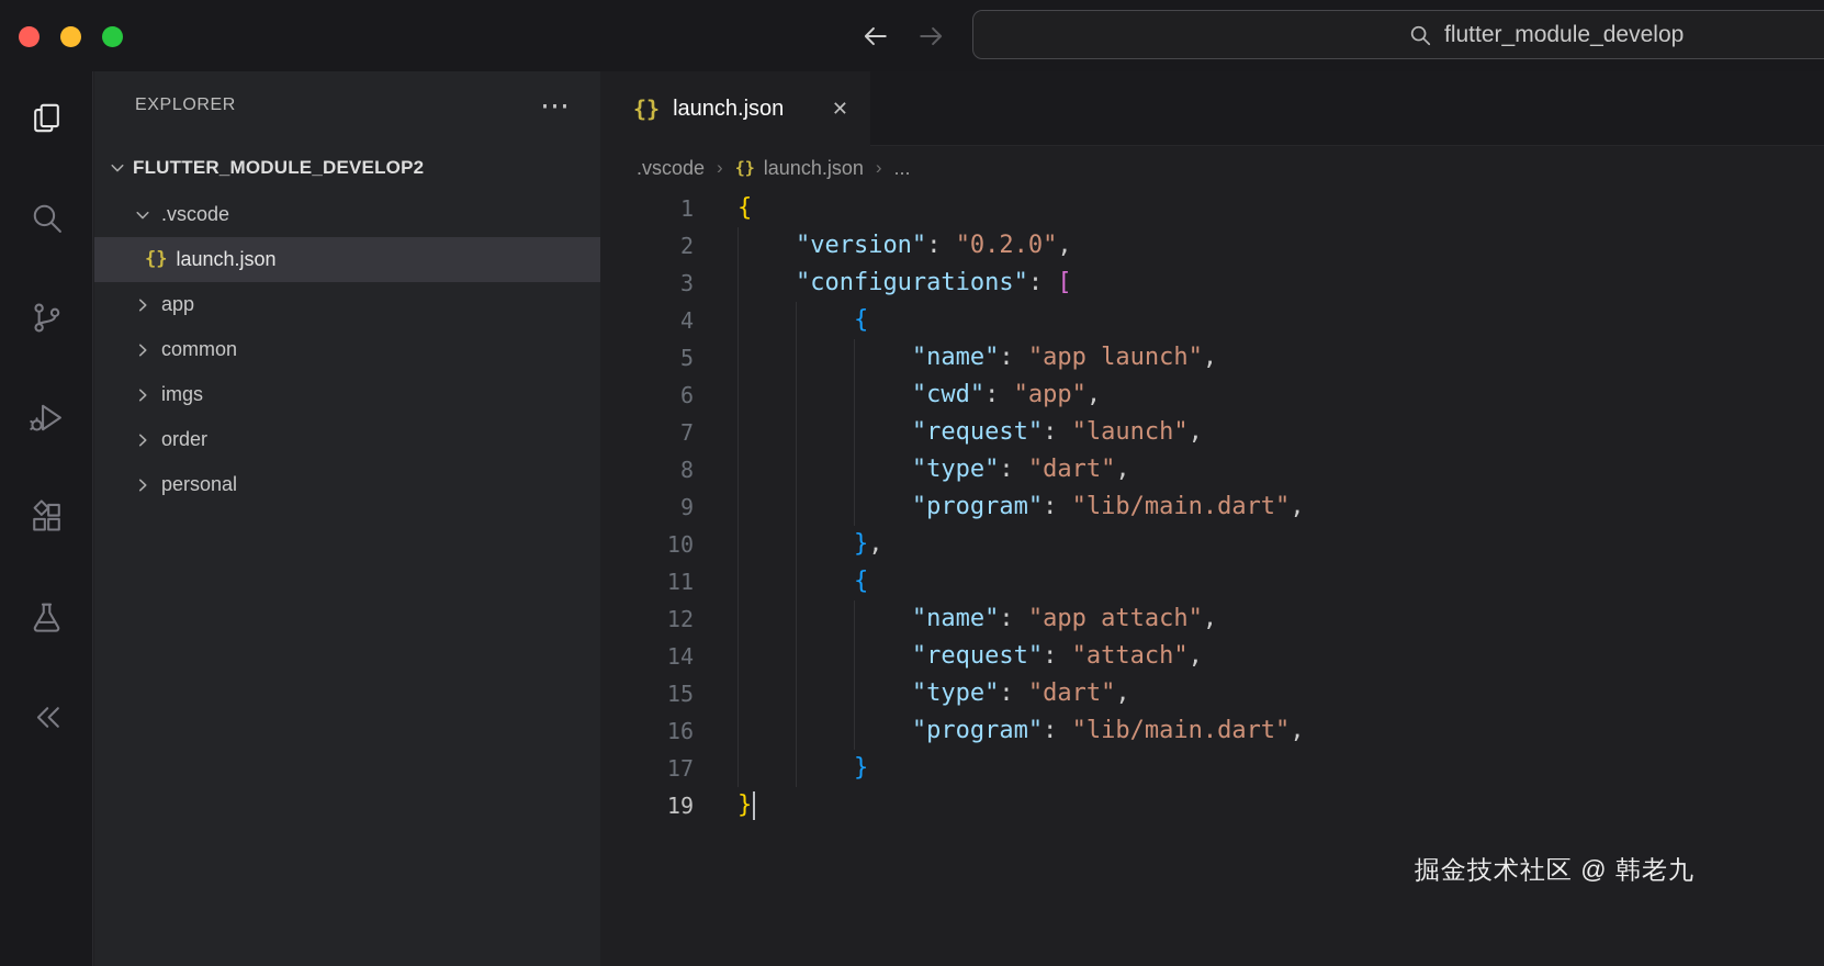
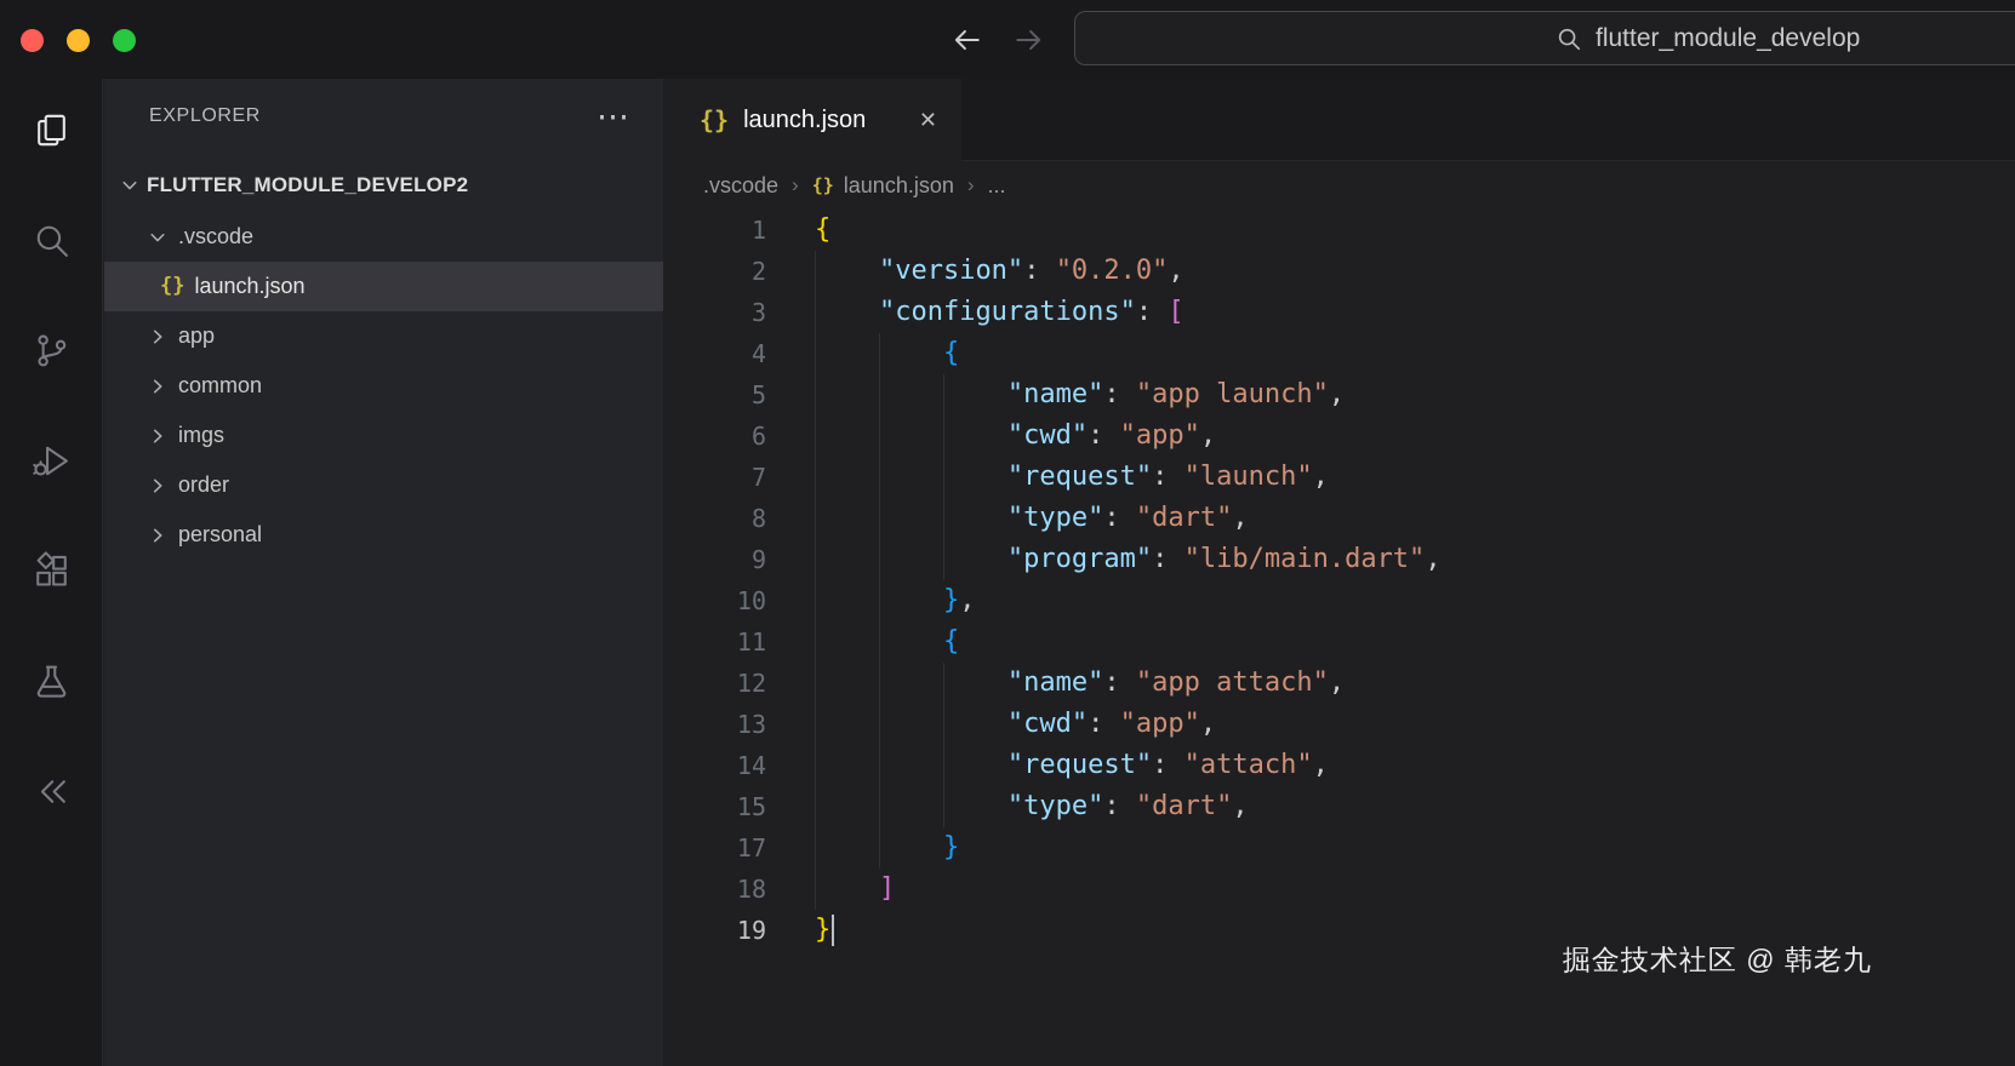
  flutter_module_develop
  EXPLORER
  ⋯
  FLUTTER_MODULE_DEVELOP2
  .vscode
  {}
  launch.json
  app
  common
  imgs
  order
  personal
  {}
  launch.json
  ✕
  .vscode
  ›
  {}
  launch.json
  ›
  ...
  1 {
  2 "version": "0.2.0",
  3 "configurations": [
  4 {
  5 "name": "app launch",
  6 "cwd": "app",
  7 "request": "launch",
  8 "type": "dart",
  9 "program": "lib/main.dart",
  10 },
  11 {
  12 "name": "app attach",
+ 13 "cwd": "app",
  14 "request": "attach",
  15 "type": "dart",
- 16 "program": "lib/main.dart",
  17 }
+ 18 ]
  19 }
  掘金技术社区 @ 韩老九
